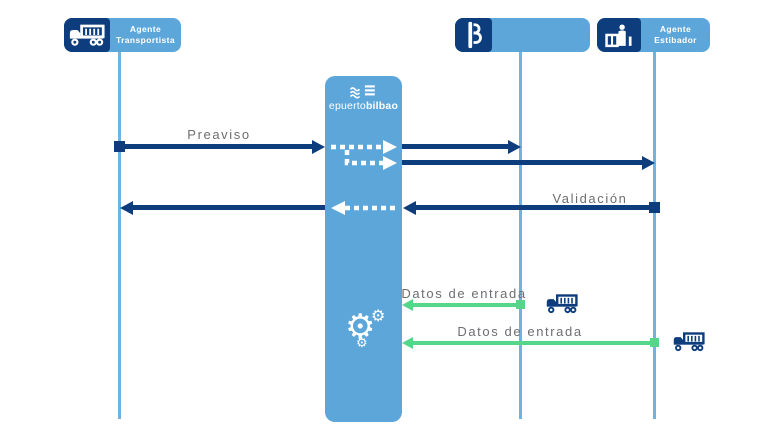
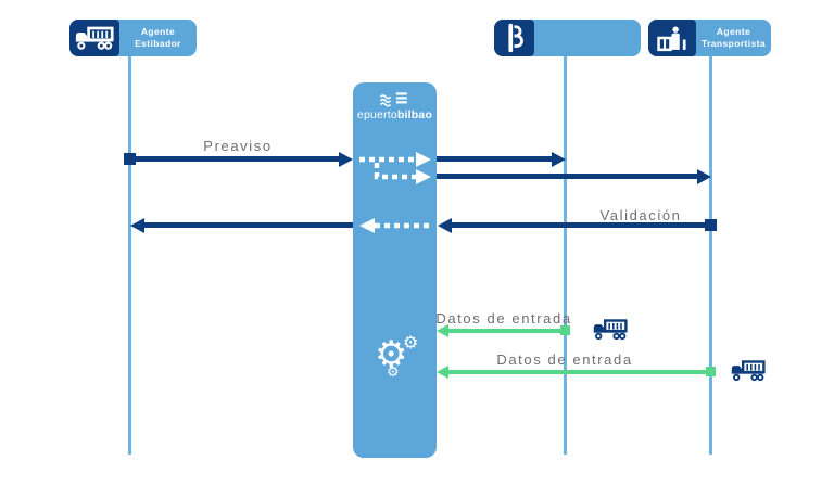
  Agente
- Transportista
+ Estibador
  Agente
- Estibador
+ Transportista
  epuertobilbao
  ⚙
  ⚙
  ⚙
  Preaviso
  Validación
  Datos de entrada
  Datos de entrada
